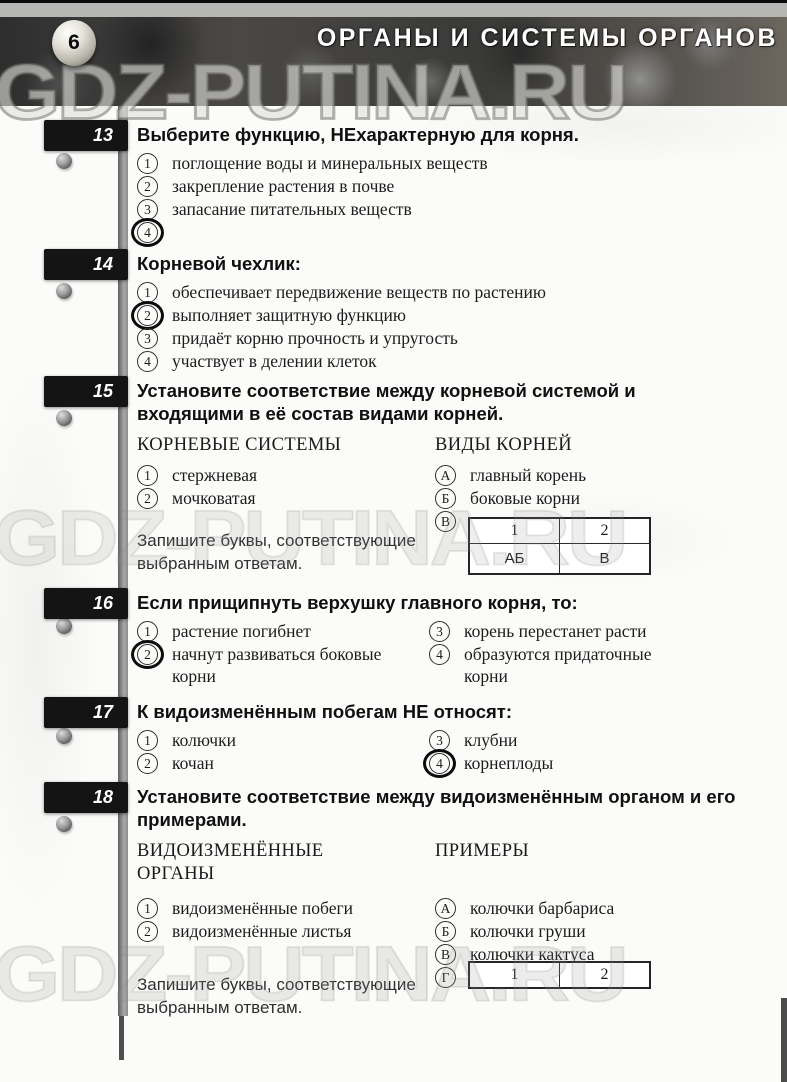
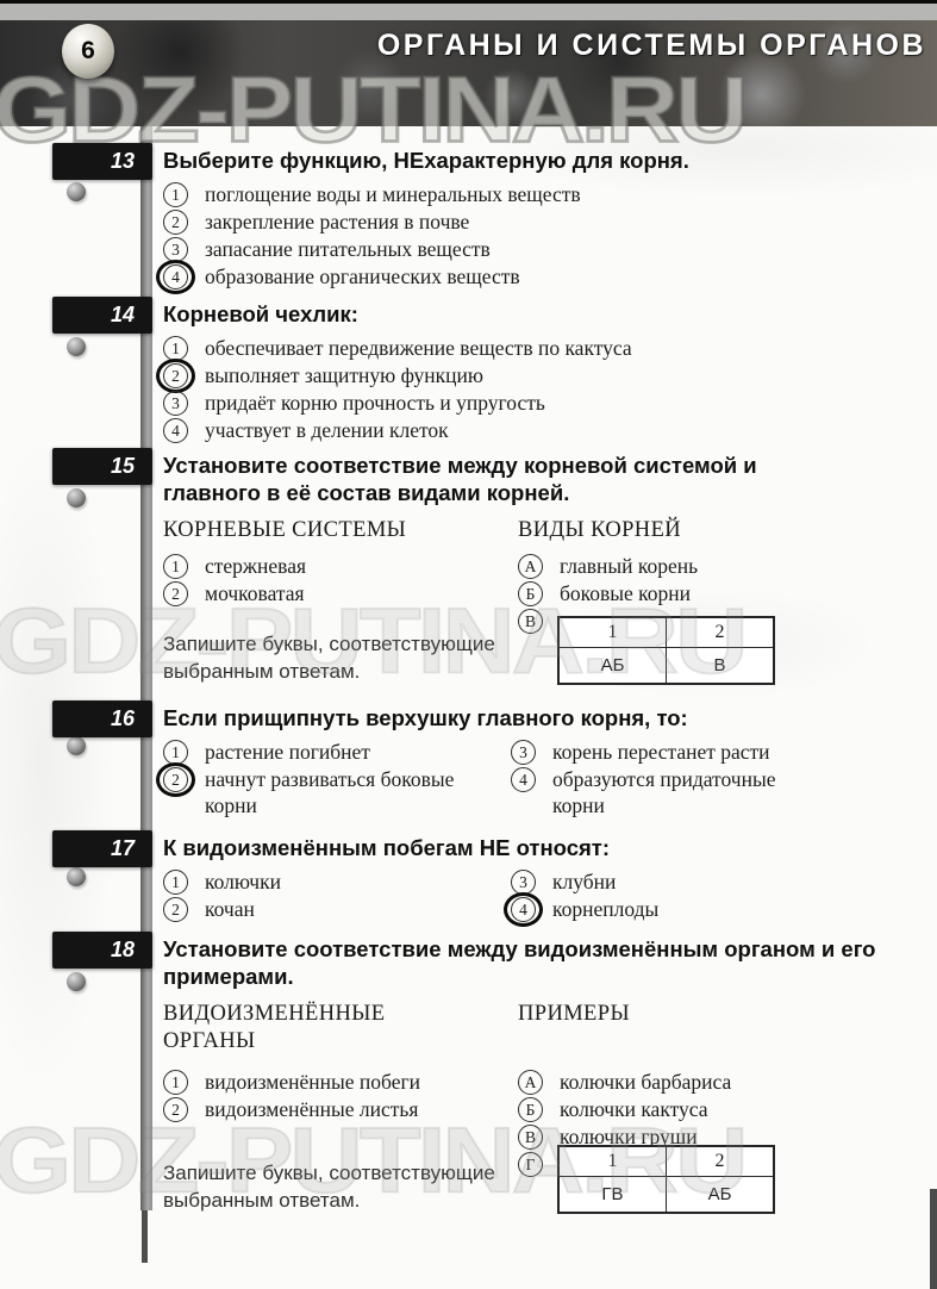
  ОРГАНЫ И СИСТЕМЫ ОРГАНОВ
  6
  GDZ-PUTINA.RU
  GDZ-PUTINA.RU
  GDZ-PUTINA.RU
  13
  14
  15
  16
  17
  18
  Выберите функцию, НЕхарактерную для корня.
  1
  поглощение воды и минеральных веществ
  2
  закрепление растения в почве
  3
  запасание питательных веществ
  4
+ образование органических веществ
  Корневой чехлик:
  1
- обеспечивает передвижение веществ по растению
+ обеспечивает передвижение веществ по кактуса
  2
  выполняет защитную функцию
  3
  придаёт корню прочность и упругость
  4
  участвует в делении клеток
- Установите соответствие между корневой системой и входящими в её состав видами корней.
+ Установите соответствие между корневой системой и главного в её состав видами корней.
  КОРНЕВЫЕ СИСТЕМЫ
  1
  стержневая
  2
  мочковатая
  ВИДЫ КОРНЕЙ
  А
  главный корень
  Б
  боковые корни
  В
  Запишите буквы, соответствующие выбранным ответам.
  1	2
  АБ	В
  Если прищипнуть верхушку главного корня, то:
  1
  растение погибнет
  2
  начнут развиваться боковые корни
  3
  корень перестанет расти
  4
  образуются придаточные корни
  К видоизменённым побегам НЕ относят:
  1
  колючки
  2
  кочан
  3
  клубни
  4
  корнеплоды
  Установите соответствие между видоизменённым органом и его примерами.
  ВИДОИЗМЕНЁННЫЕ ОРГАНЫ
  1
  видоизменённые побеги
  2
  видоизменённые листья
  ПРИМЕРЫ
  А
  колючки барбариса
  Б
- колючки груши
+ колючки кактуса
  В
- колючки кактуса
+ колючки груши
  Г
  Запишите буквы, соответствующие выбранным ответам.
  1	2
+ ГВ	АБ
